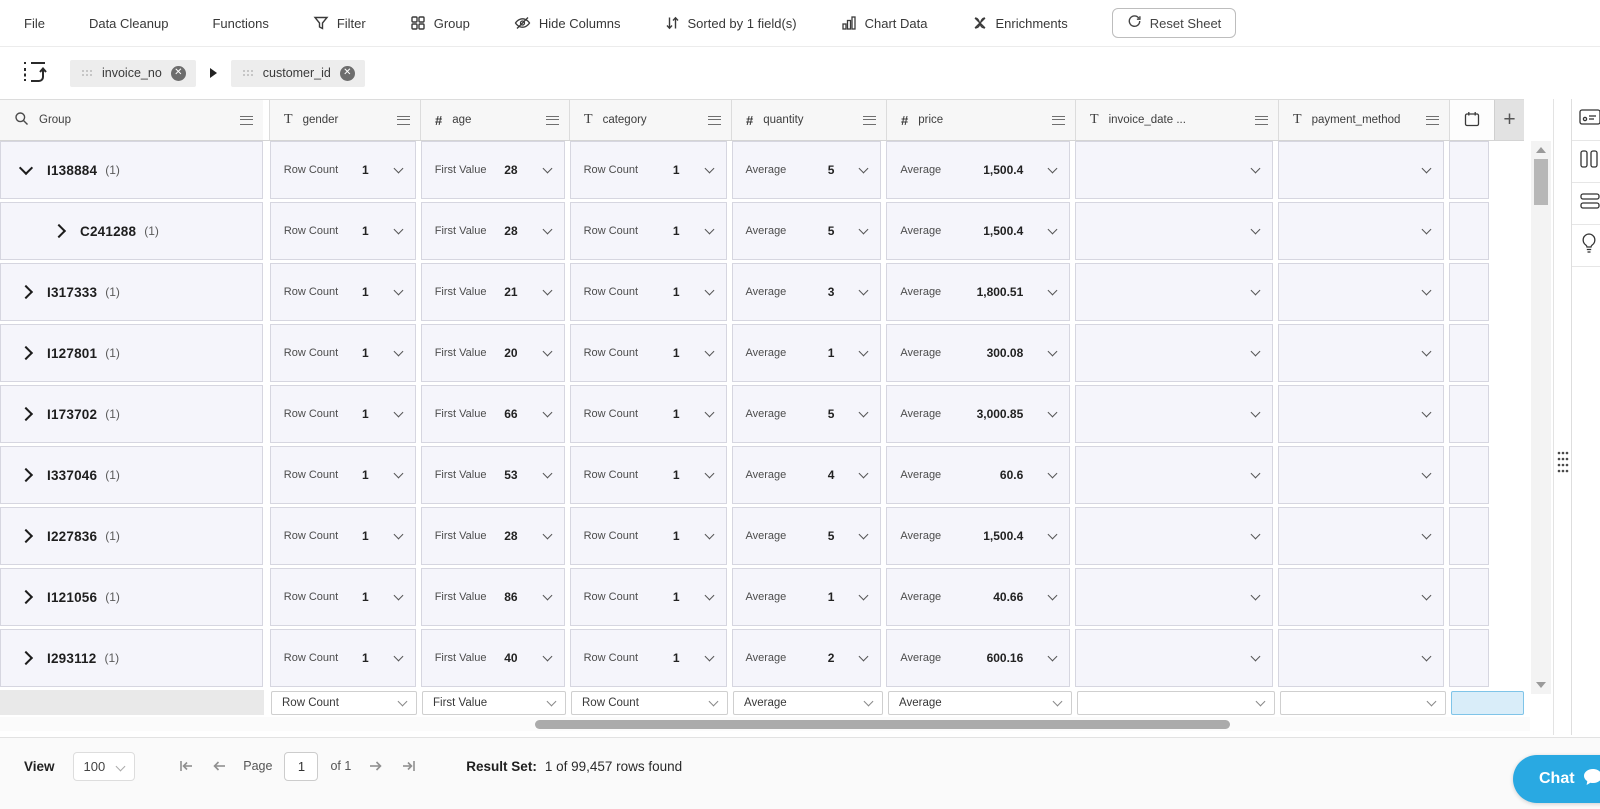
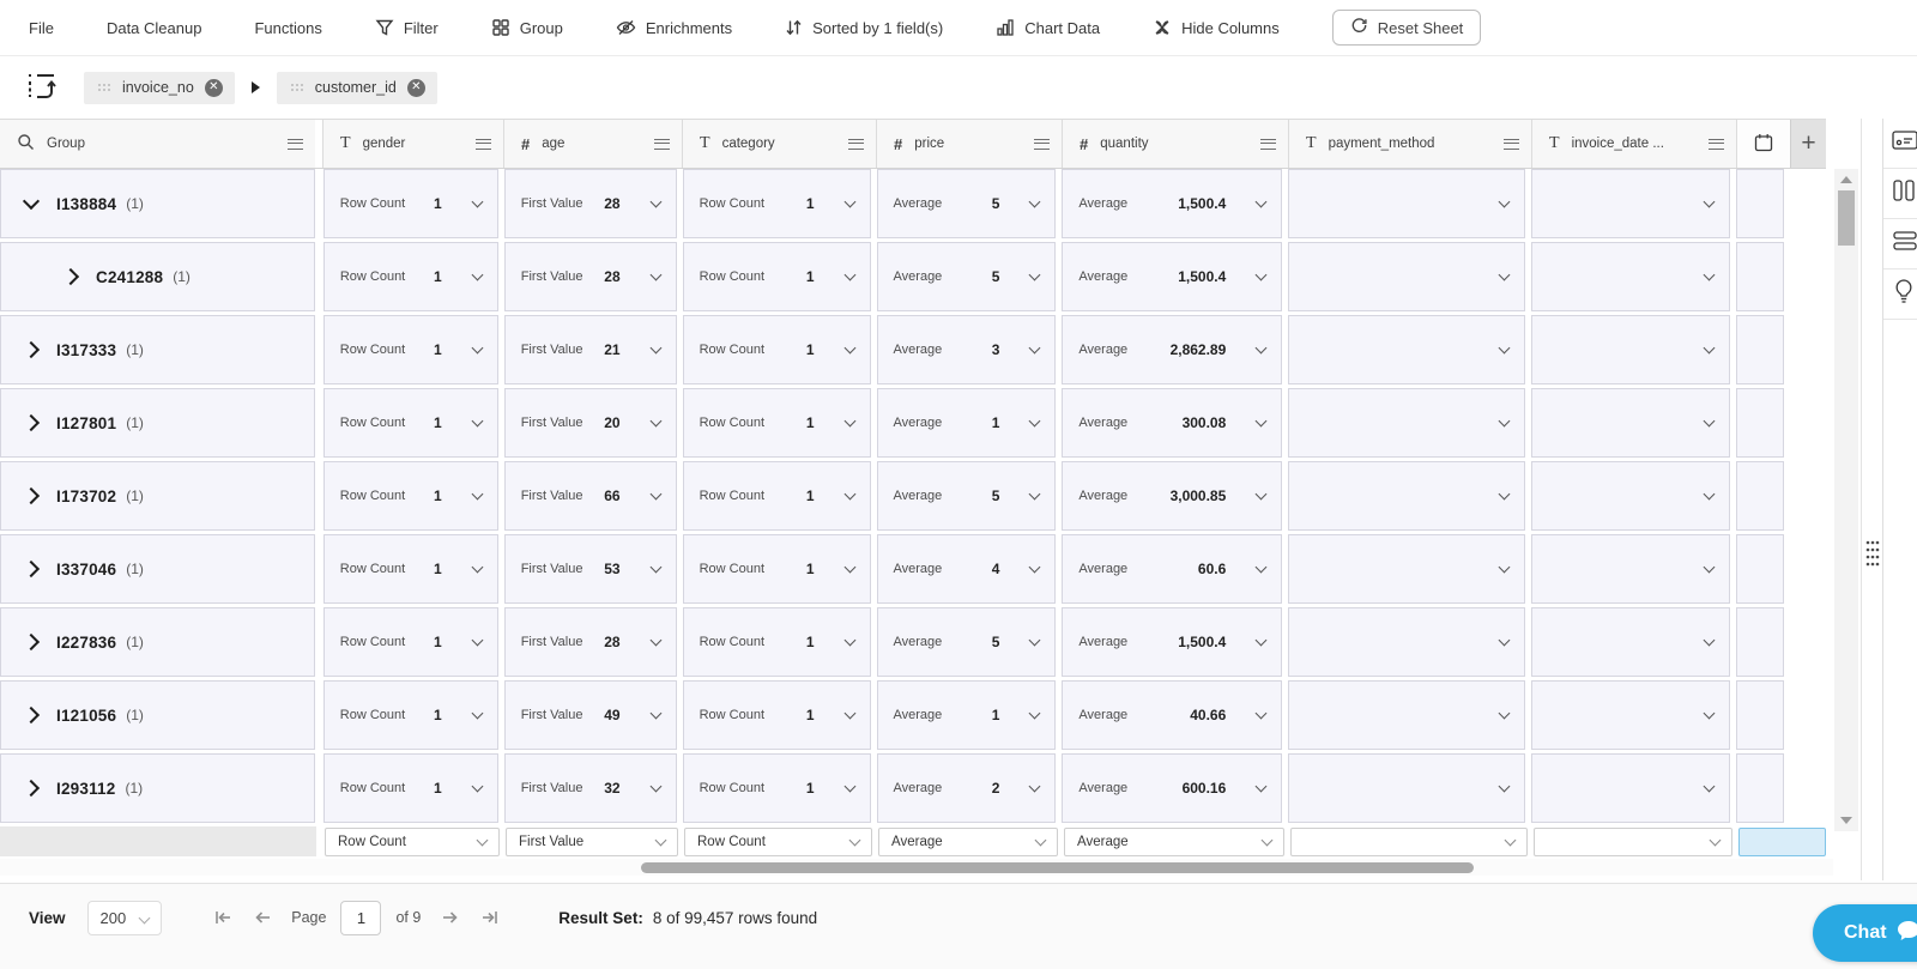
  File
  Data Cleanup
  Functions
  Filter
  Group
- Hide Columns
+ Enrichments
  Sorted by 1 field(s)
  Chart Data
- Enrichments
+ Hide Columns
  Reset Sheet
  invoice_no
  ✕
  customer_id
  ✕
  Group
  T
  gender
  #
  age
  T
  category
  #
- quantity
+ price
  #
- price
+ quantity
  T
- invoice_date ...
+ payment_method
  T
- payment_method
+ invoice_date ...
  +
  I138884
  (1)
  Row Count
  1
  First Value
  28
  Row Count
  1
  Average
  5
  Average
  1,500.4
  C241288
  (1)
  Row Count
  1
  First Value
  28
  Row Count
  1
  Average
  5
  Average
  1,500.4
  I317333
  (1)
  Row Count
  1
  First Value
  21
  Row Count
  1
  Average
  3
  Average
- 1,800.51
+ 2,862.89
  I127801
  (1)
  Row Count
  1
  First Value
  20
  Row Count
  1
  Average
  1
  Average
  300.08
  I173702
  (1)
  Row Count
  1
  First Value
  66
  Row Count
  1
  Average
  5
  Average
  3,000.85
  I337046
  (1)
  Row Count
  1
  First Value
  53
  Row Count
  1
  Average
  4
  Average
  60.6
  I227836
  (1)
  Row Count
  1
  First Value
  28
  Row Count
  1
  Average
  5
  Average
  1,500.4
  I121056
  (1)
  Row Count
  1
  First Value
- 86
+ 49
  Row Count
  1
  Average
  1
  Average
  40.66
  I293112
  (1)
  Row Count
  1
  First Value
- 40
+ 32
  Row Count
  1
  Average
  2
  Average
  600.16
  Row Count
  First Value
  Row Count
  Average
  Average
  View
- 100
+ 200
  Page
  1
- of 1
+ of 9
  Result Set:
- 1 of 99,457 rows found
+ 8 of 99,457 rows found
  Chat
